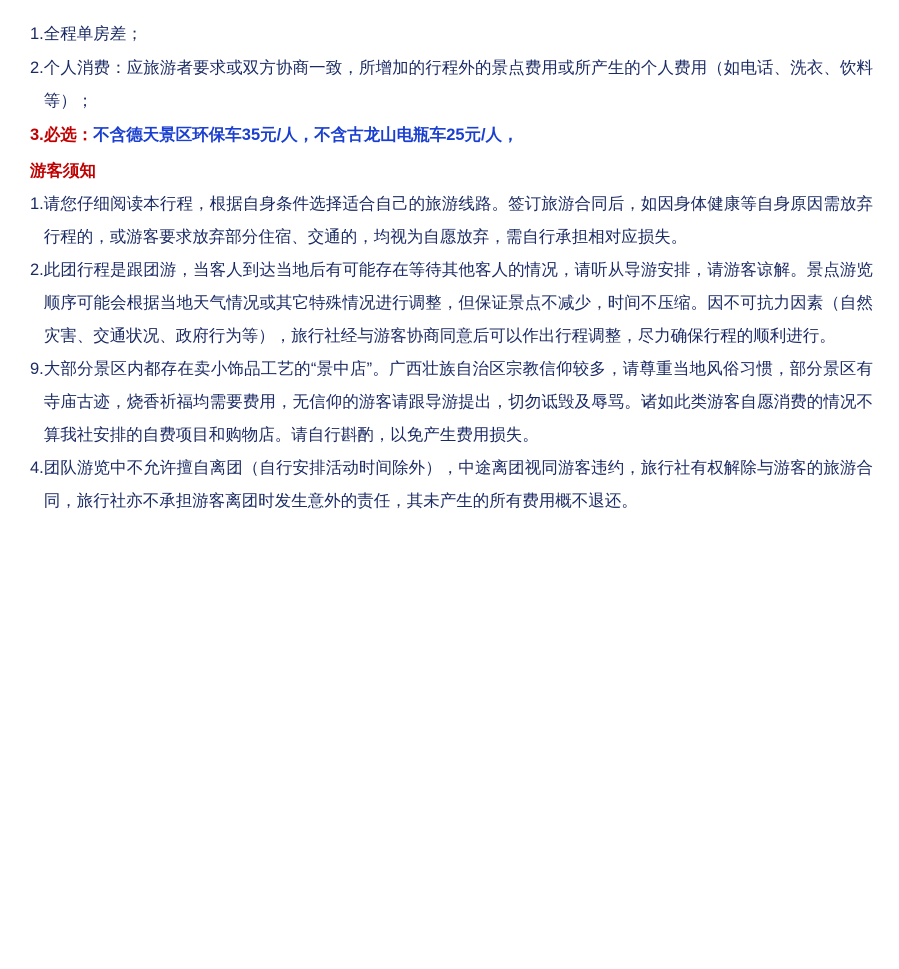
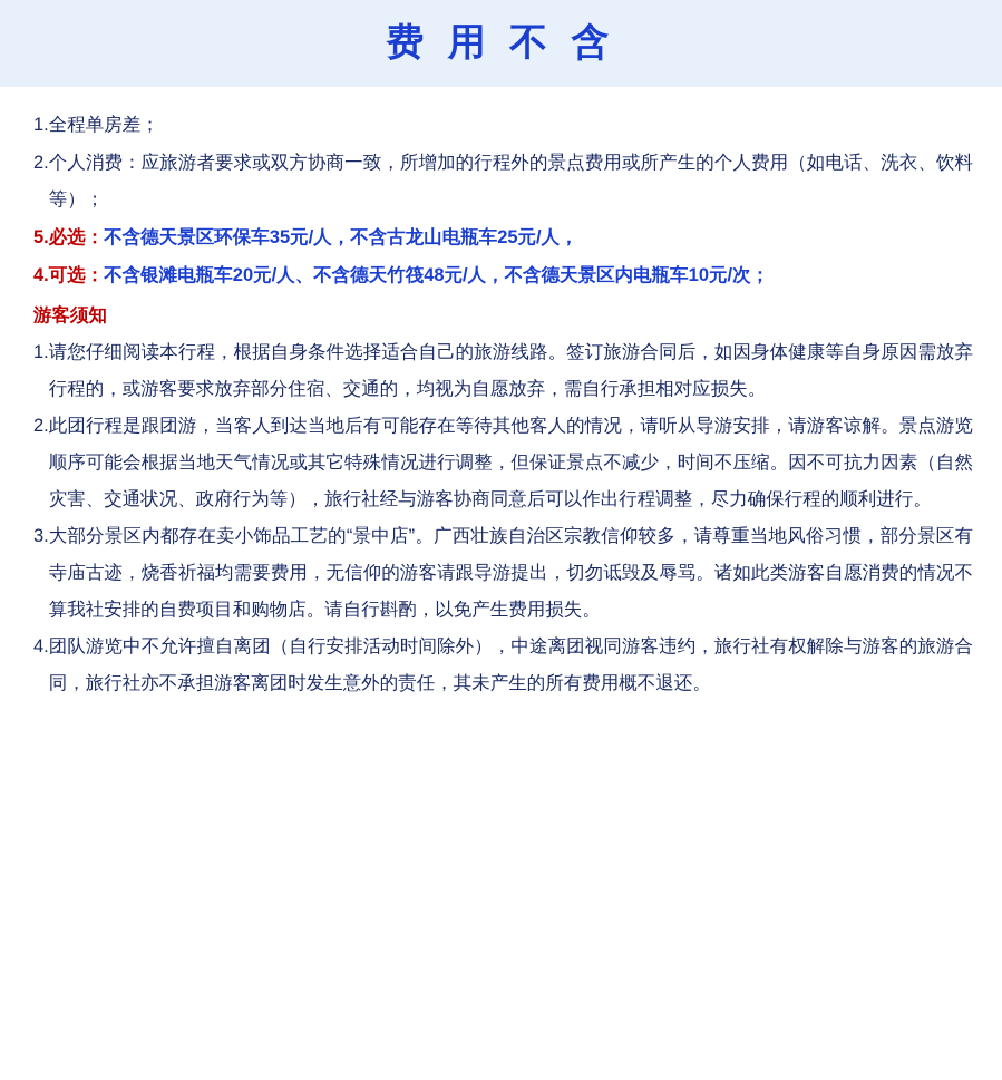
+ 费 用 不 含
  1.
  全程单房差；
  2.
  个人消费：应旅游者要求或双方协商一致，所增加的行程外的景点费用或所产生的个人费用（如电话、洗衣、饮料等）；
- 3.必选：
+ 5.必选：
  不含德天景区环保车35元/人，不含古龙山电瓶车25元/人，
+ 4.可选：
+ 不含银滩电瓶车20元/人、不含德天竹筏48元/人，不含德天景区内电瓶车10元/次；
  游客须知
  1.
  请您仔细阅读本行程，根据自身条件选择适合自己的旅游线路。签订旅游合同后，如因身体健康等自身原因需放弃行程的，或游客要求放弃部分住宿、交通的，均视为自愿放弃，需自行承担相对应损失。
  2.
  此团行程是跟团游，当客人到达当地后有可能存在等待其他客人的情况，请听从导游安排，请游客谅解。景点游览顺序可能会根据当地天气情况或其它特殊情况进行调整，但保证景点不减少，时间不压缩。因不可抗力因素（自然灾害、交通状况、政府行为等），旅行社经与游客协商同意后可以作出行程调整，尽力确保行程的顺利进行。
- 9.
+ 3.
  大部分景区内都存在卖小饰品工艺的“景中店”。广西壮族自治区宗教信仰较多，请尊重当地风俗习惯，部分景区有寺庙古迹，烧香祈福均需要费用，无信仰的游客请跟导游提出，切勿诋毁及辱骂。诸如此类游客自愿消费的情况不算我社安排的自费项目和购物店。请自行斟酌，以免产生费用损失。
  4.
  团队游览中不允许擅自离团（自行安排活动时间除外），中途离团视同游客违约，旅行社有权解除与游客的旅游合同，旅行社亦不承担游客离团时发生意外的责任，其未产生的所有费用概不退还。
